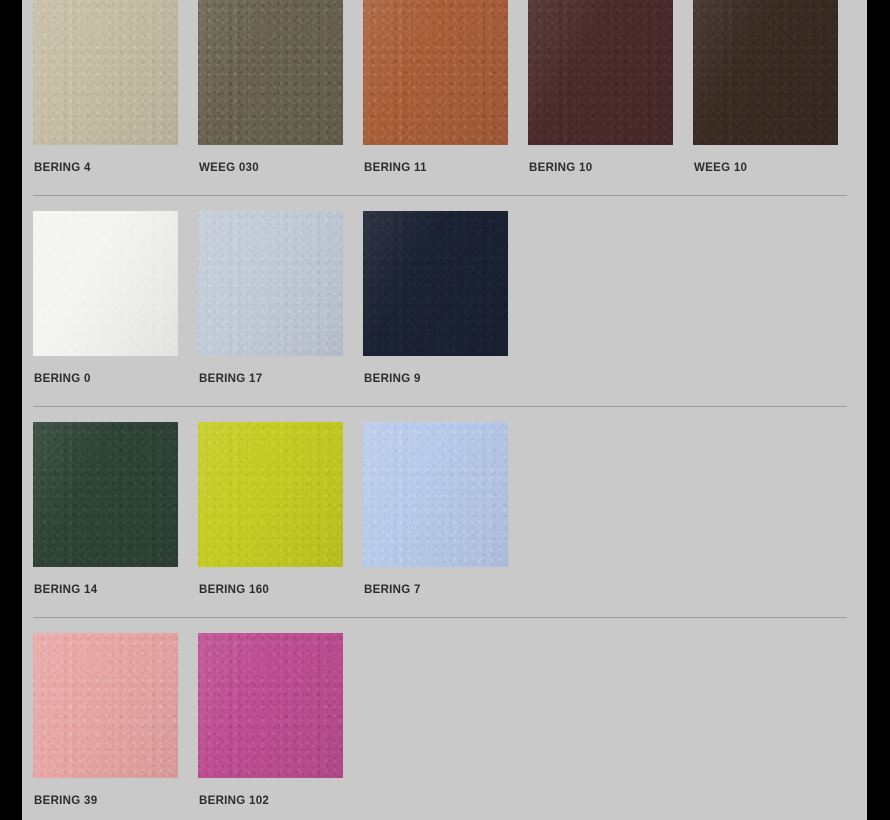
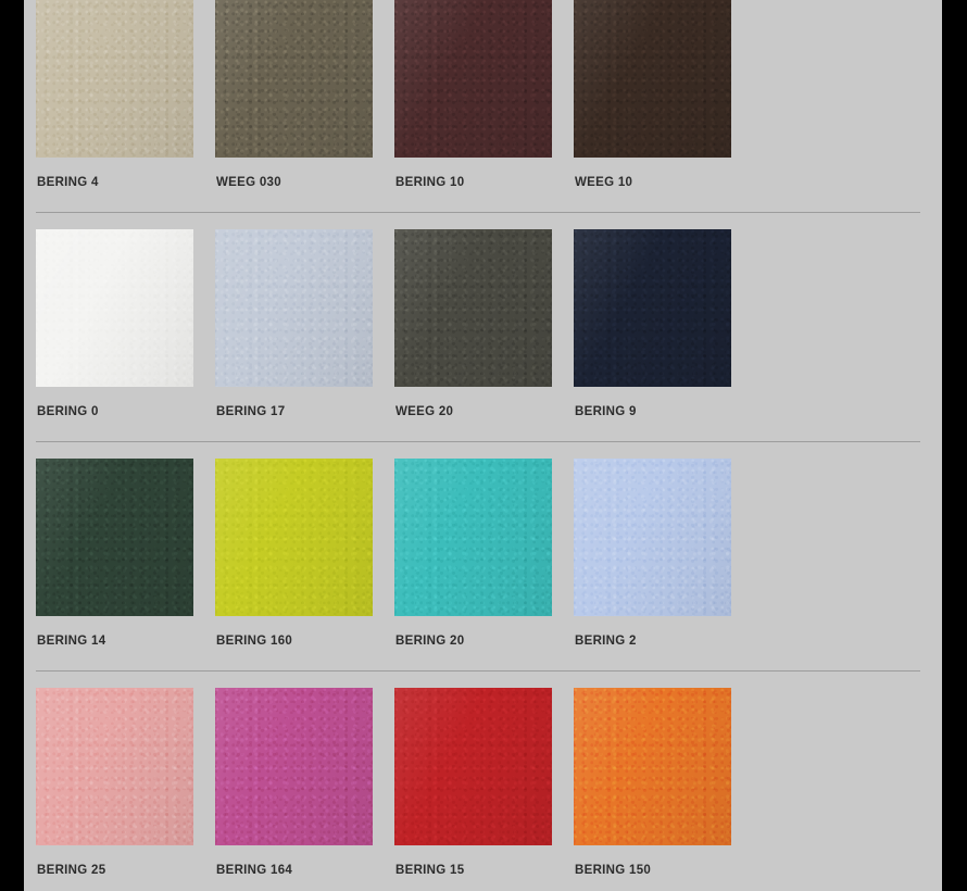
  BERING 4
  WEEG 030
- BERING 11
  BERING 10
  WEEG 10
  BERING 0
  BERING 17
+ WEEG 20
  BERING 9
  BERING 14
  BERING 160
+ BERING 20
- BERING 7
+ BERING 2
- BERING 39
+ BERING 25
- BERING 102
+ BERING 164
+ BERING 15
+ BERING 150
